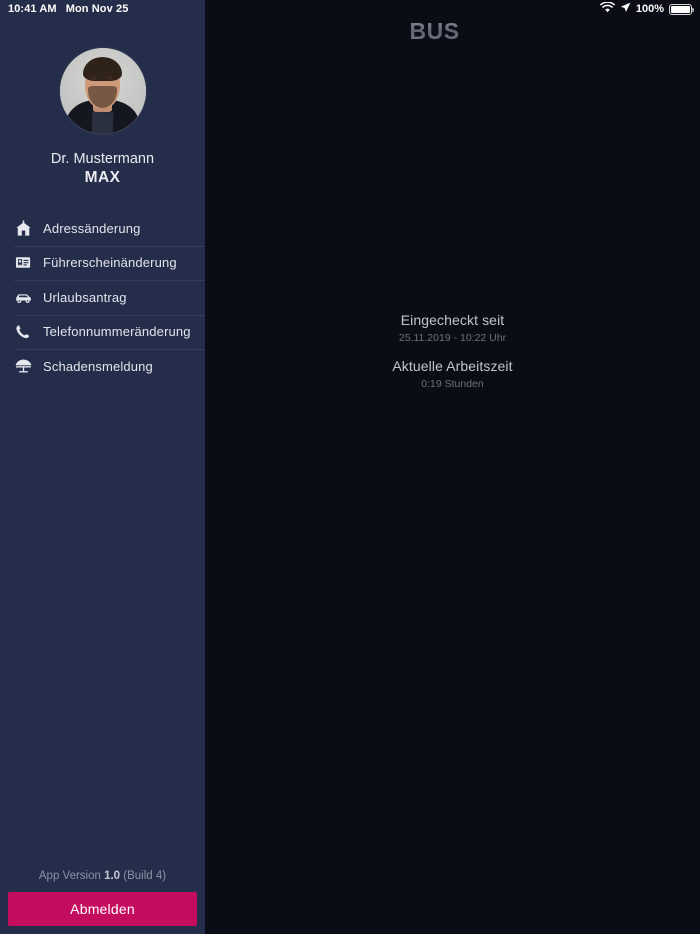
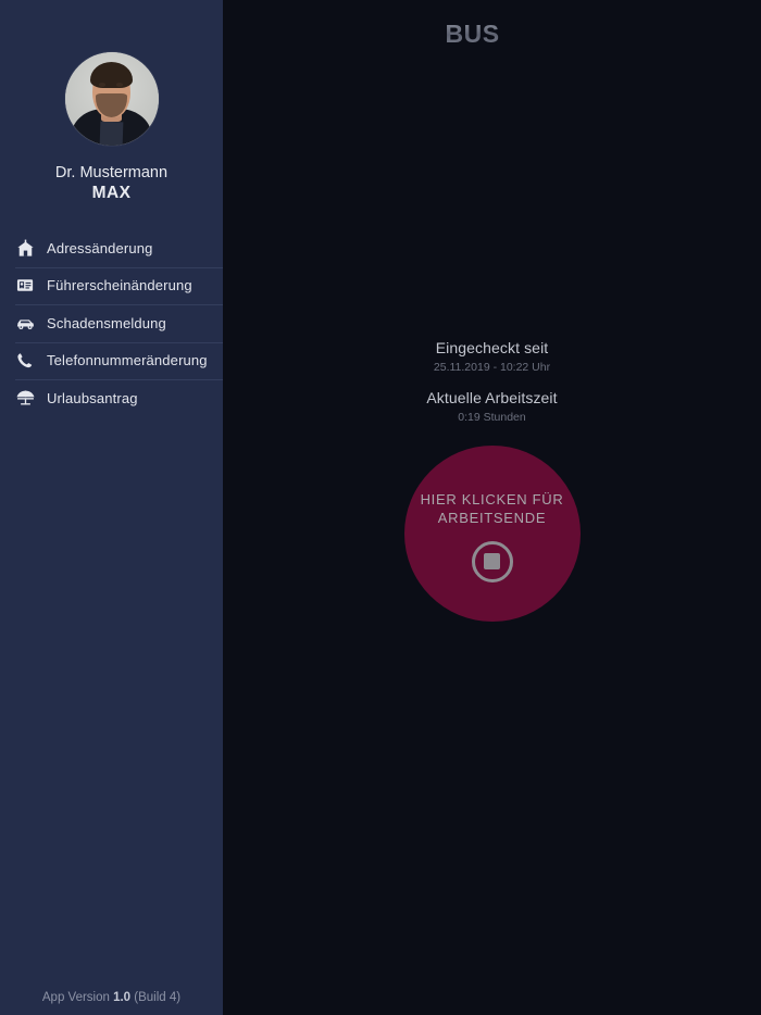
- 10:41 AM
- Mon Nov 25
- 100%
  Dr. Mustermann
  MAX
  Adressänderung
  Führerscheinänderung
- Urlaubsantrag
+ Schadensmeldung
  Telefonnummeränderung
- Schadensmeldung
+ Urlaubsantrag
  App Version 1.0 (Build 4)
- Abmelden
  Eingecheckt seit
  25.11.2019 - 10:22 Uhr
  Aktuelle Arbeitszeit
  0:19 Stunden
+ HIER KLICKEN FÜR
+ ARBEITSENDE
